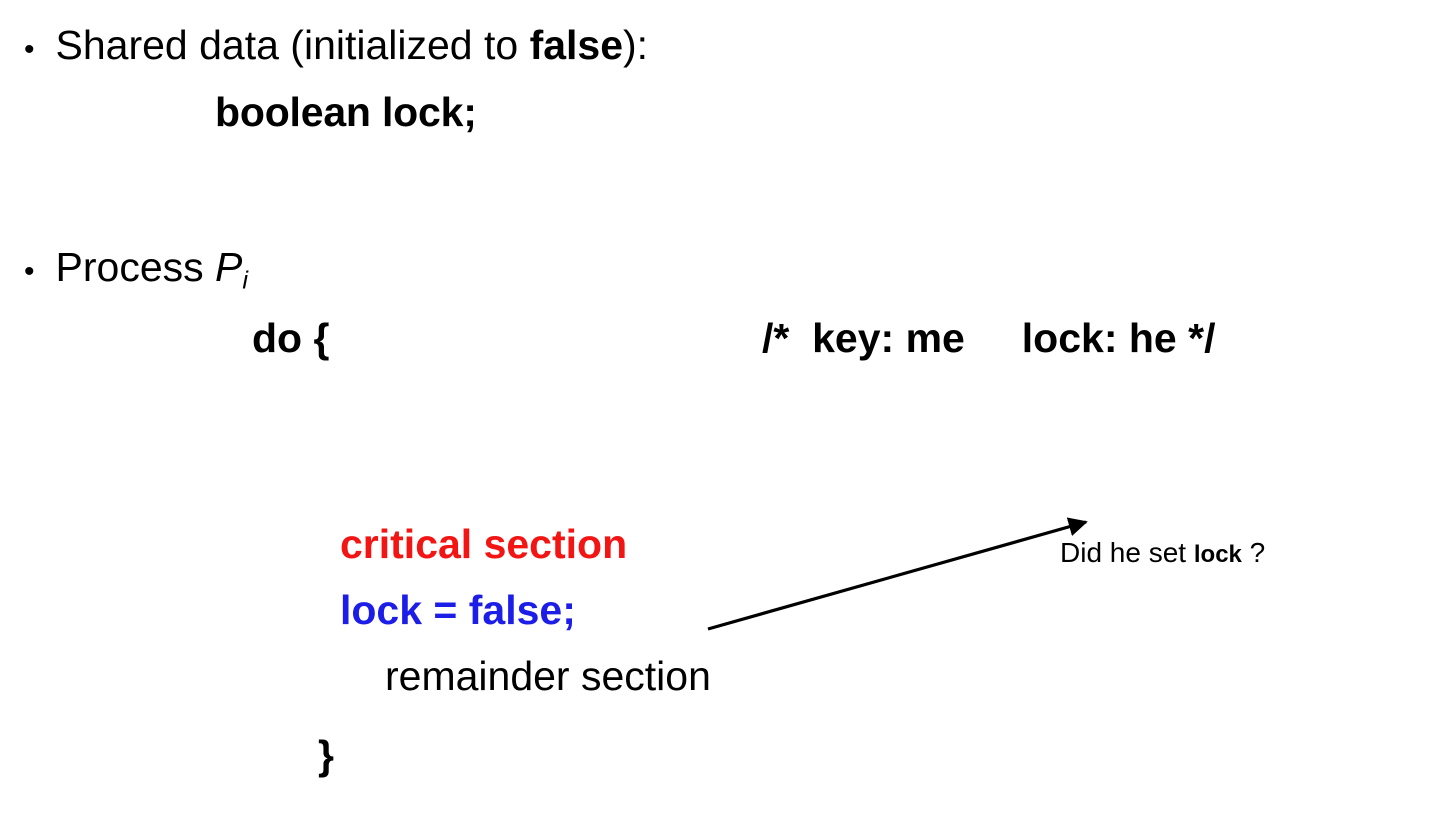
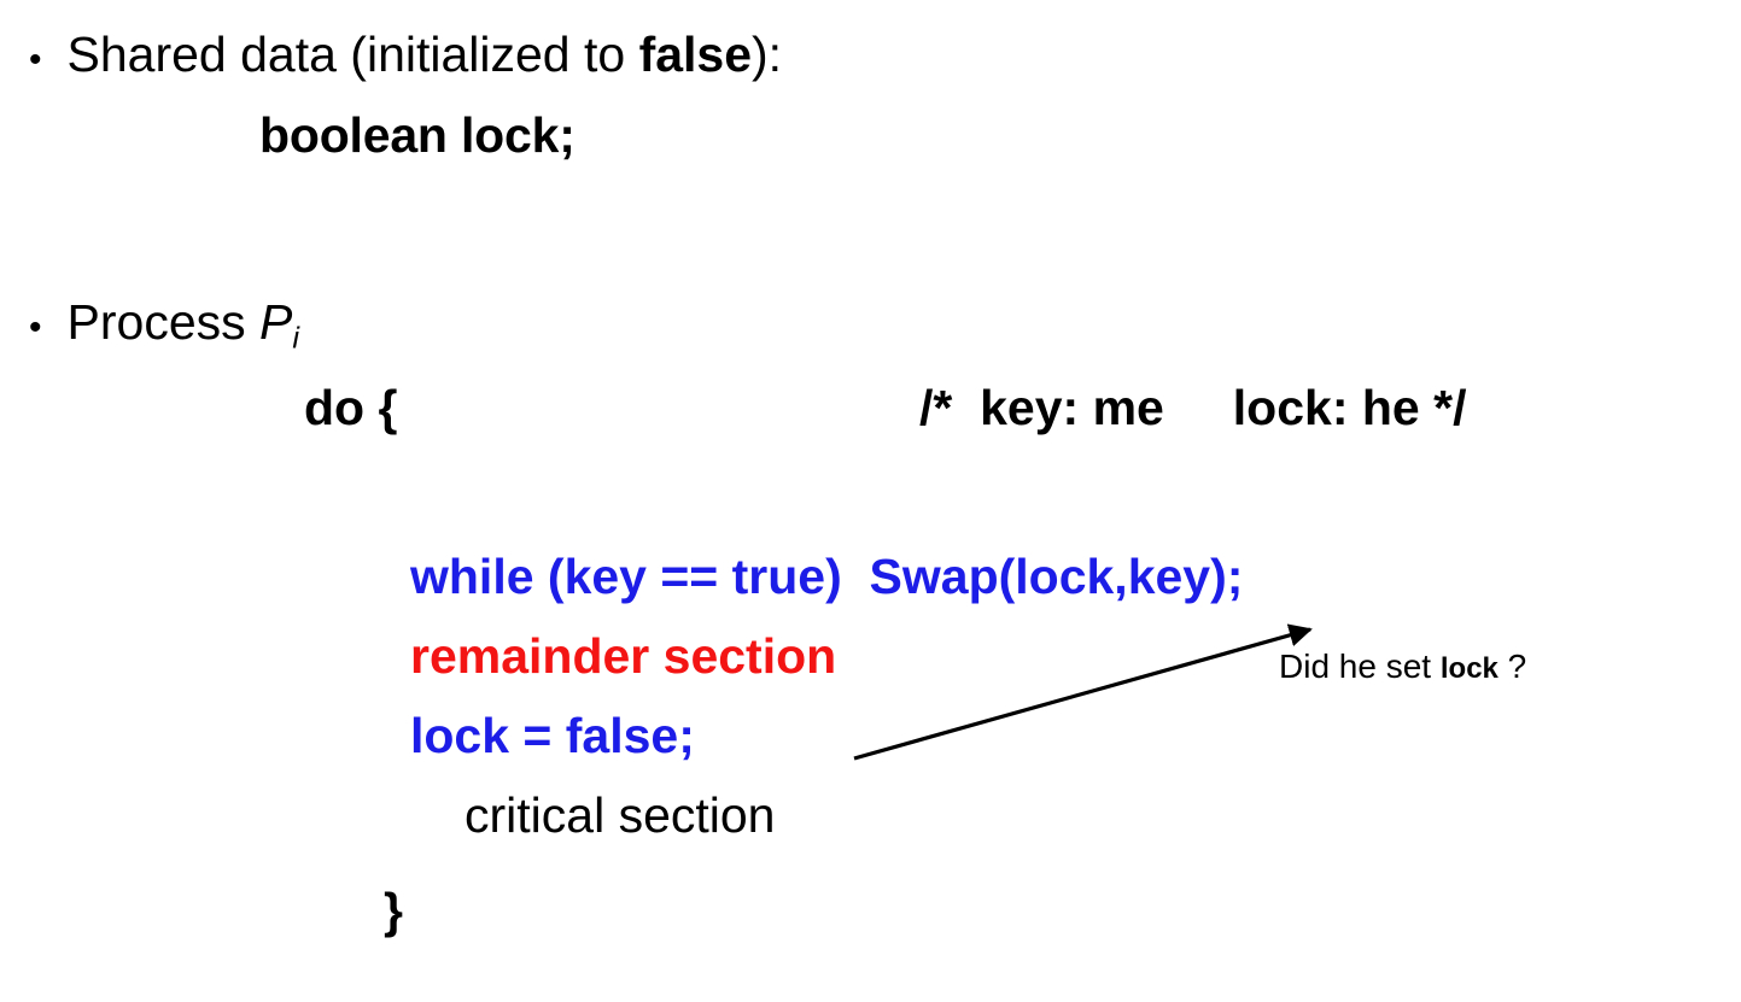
  •
  Shared data (initialized to false):
  boolean lock;
  •
  Process Pi
  do {
  /* key: me lock: he */
+ while (key == true) Swap(lock,key);
- critical section
+ remainder section
  lock = false;
- remainder section
+ critical section
  }
  Did he set lock ?
